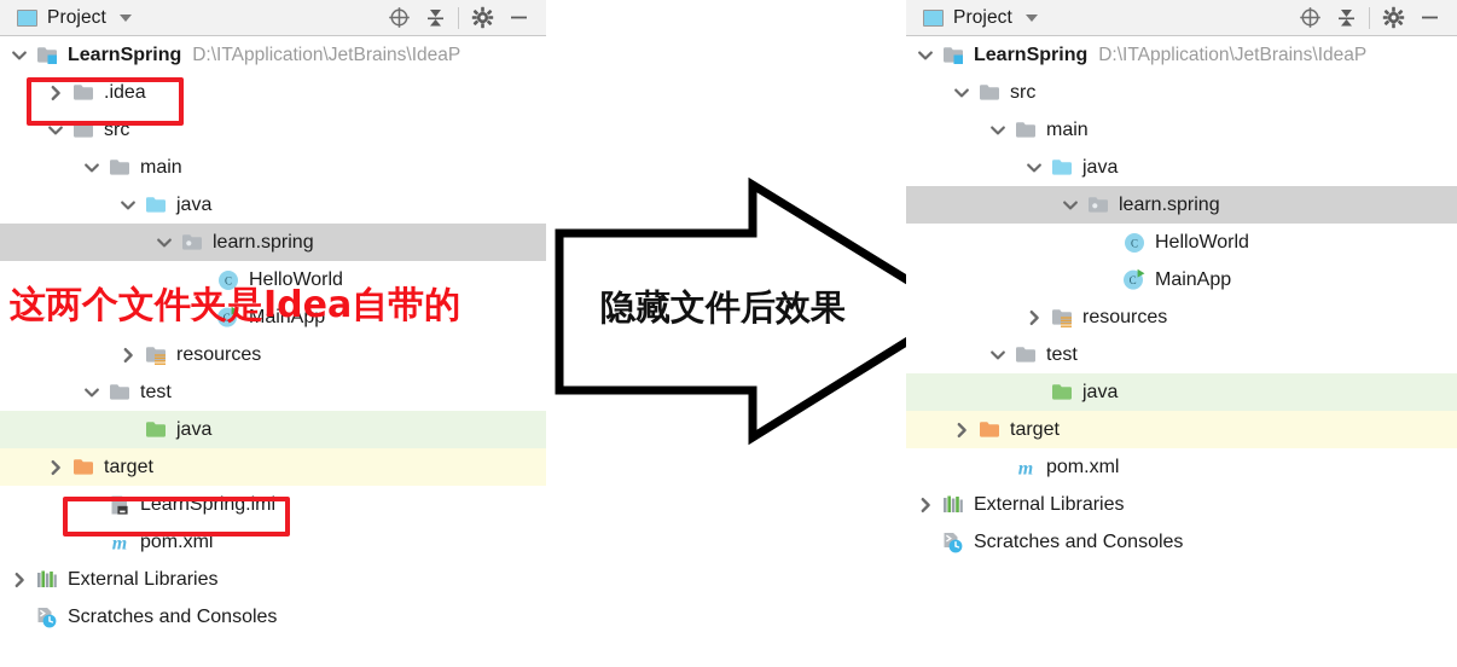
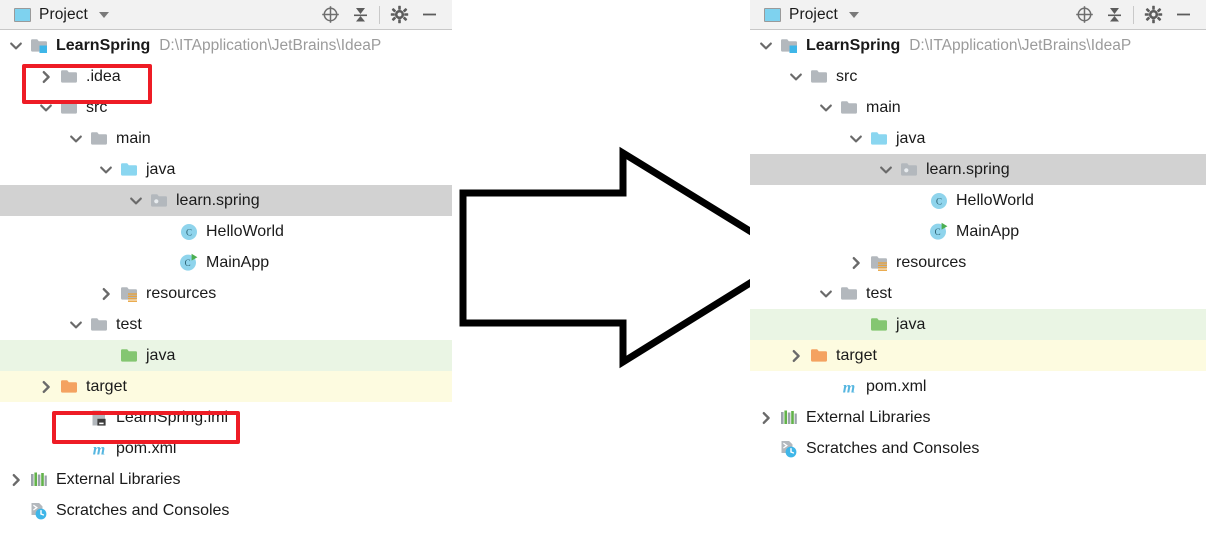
  Project
  LearnSpring
  D:\ITApplication\JetBrains\IdeaP
  .idea
  src
  main
  java
  learn.spring
  C
  HelloWorld
  C
  MainApp
  resources
  test
  java
  target
  LearnSpring.iml
  m
  pom.xml
  External Libraries
  Scratches and Consoles
- 这两个文件夹是Idea自带的
- 隐藏文件后效果
  Project
  LearnSpring
  D:\ITApplication\JetBrains\IdeaP
  src
  main
  java
  learn.spring
  C
  HelloWorld
  C
  MainApp
  resources
  test
  java
  target
  m
  pom.xml
  External Libraries
  Scratches and Consoles
